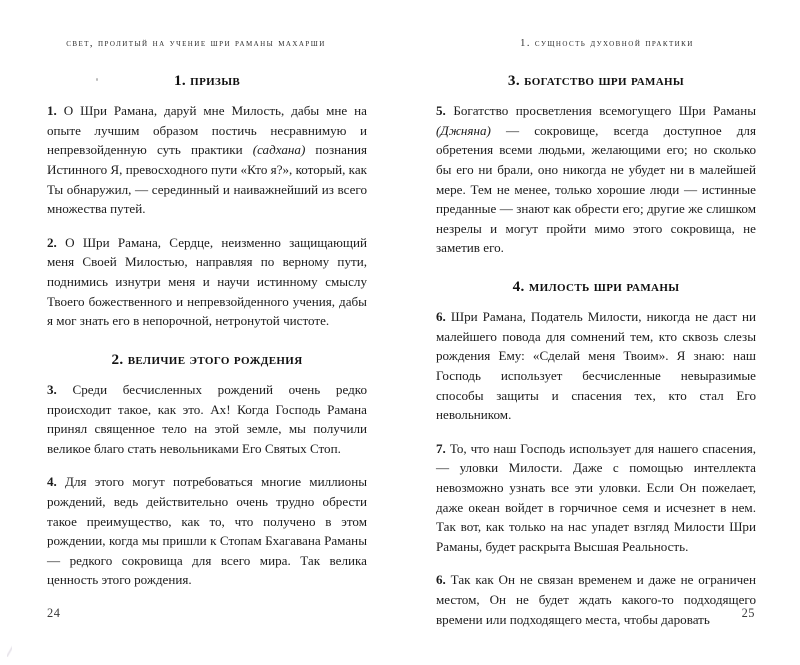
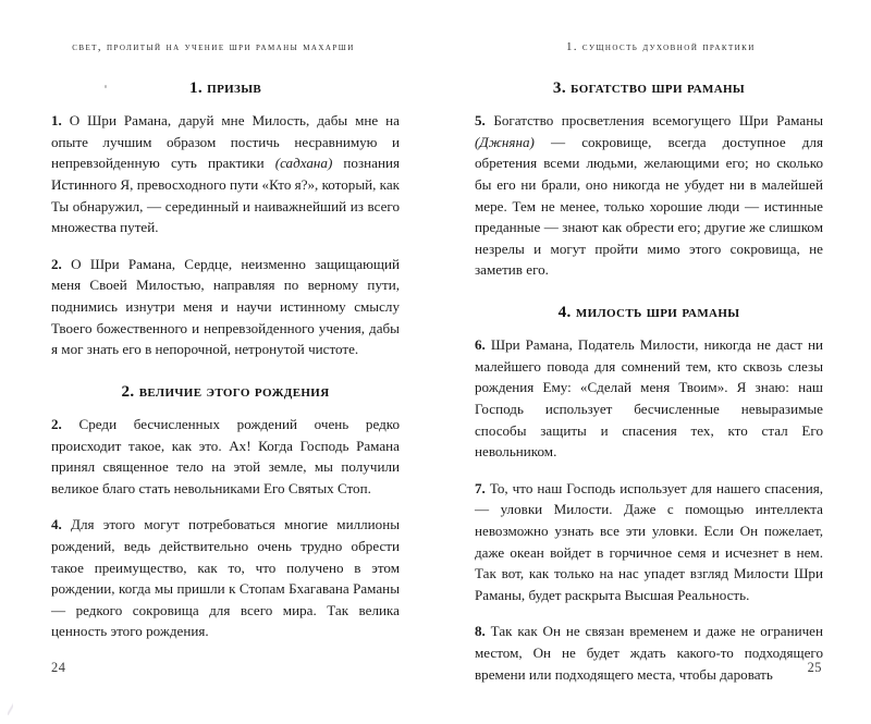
  свет, пролитый на учение шри раманы махарши
  1. призыв
  1. О Шри Рамана, даруй мне Милость, дабы мне на опыте лучшим образом постичь несравнимую и непревзойденную суть практики (садхана) познания Истинного Я, превосходного пути «Кто я?», который, как Ты обнаружил, — серединный и наиважнейший из всего множества путей.
  2. О Шри Рамана, Сердце, неизменно защищающий меня Своей Милостью, направляя по верному пути, поднимись изнутри меня и научи истинному смыслу Твоего божественного и непревзойденного учения, дабы я мог знать его в непорочной, нетронутой чистоте.
  2. величие этого рождения
- 3. Среди бесчисленных рождений очень редко происходит такое, как это. Ах! Когда Господь Рамана принял священное тело на этой земле, мы получили великое благо стать невольниками Его Святых Стоп.
+ 2. Среди бесчисленных рождений очень редко происходит такое, как это. Ах! Когда Господь Рамана принял священное тело на этой земле, мы получили великое благо стать невольниками Его Святых Стоп.
  4. Для этого могут потребоваться многие миллионы рождений, ведь действительно очень трудно обрести такое преимущество, как то, что получено в этом рождении, когда мы пришли к Стопам Бхагавана Раманы — редкого сокровища для всего мира. Так велика ценность этого рождения.
  24
  1. сущность духовной практики
  3. богатство шри раманы
  5. Богатство просветления всемогущего Шри Раманы (Джняна) — сокровище, всегда доступное для обретения всеми людьми, желающими его; но сколько бы его ни брали, оно никогда не убудет ни в малейшей мере. Тем не менее, только хорошие люди — истинные преданные — знают как обрести его; другие же слишком незрелы и могут пройти мимо этого сокровища, не заметив его.
  4. милость шри раманы
  6. Шри Рамана, Податель Милости, никогда не даст ни малейшего повода для сомнений тем, кто сквозь слезы рождения Ему: «Сделай меня Твоим». Я знаю: наш Господь использует бесчисленные невыразимые способы защиты и спасения тех, кто стал Его невольником.
  7. То, что наш Господь использует для нашего спасения, — уловки Милости. Даже с помощью интеллекта невозможно узнать все эти уловки. Если Он пожелает, даже океан войдет в горчичное семя и исчезнет в нем. Так вот, как только на нас упадет взгляд Милости Шри Раманы, будет раскрыта Высшая Реальность.
- 6. Так как Он не связан временем и даже не ограничен местом, Он не будет ждать какого-то подходящего времени или подходящего места, чтобы даровать
+ 8. Так как Он не связан временем и даже не ограничен местом, Он не будет ждать какого-то подходящего времени или подходящего места, чтобы даровать
  25
